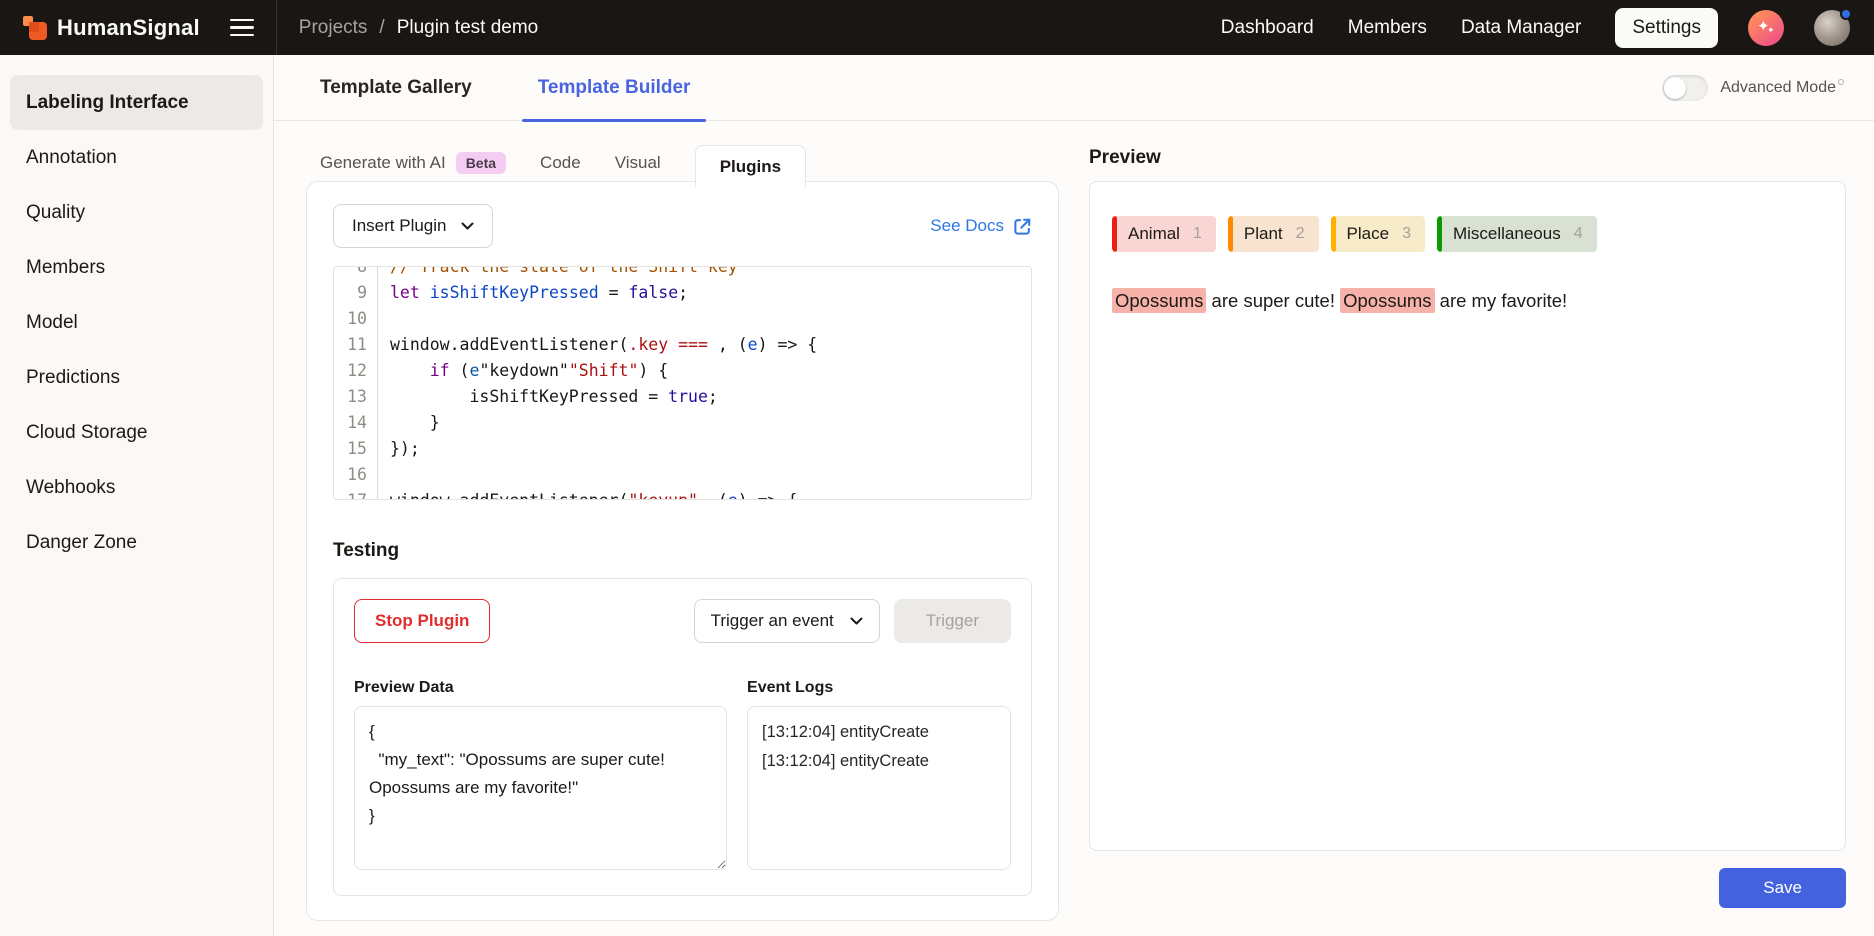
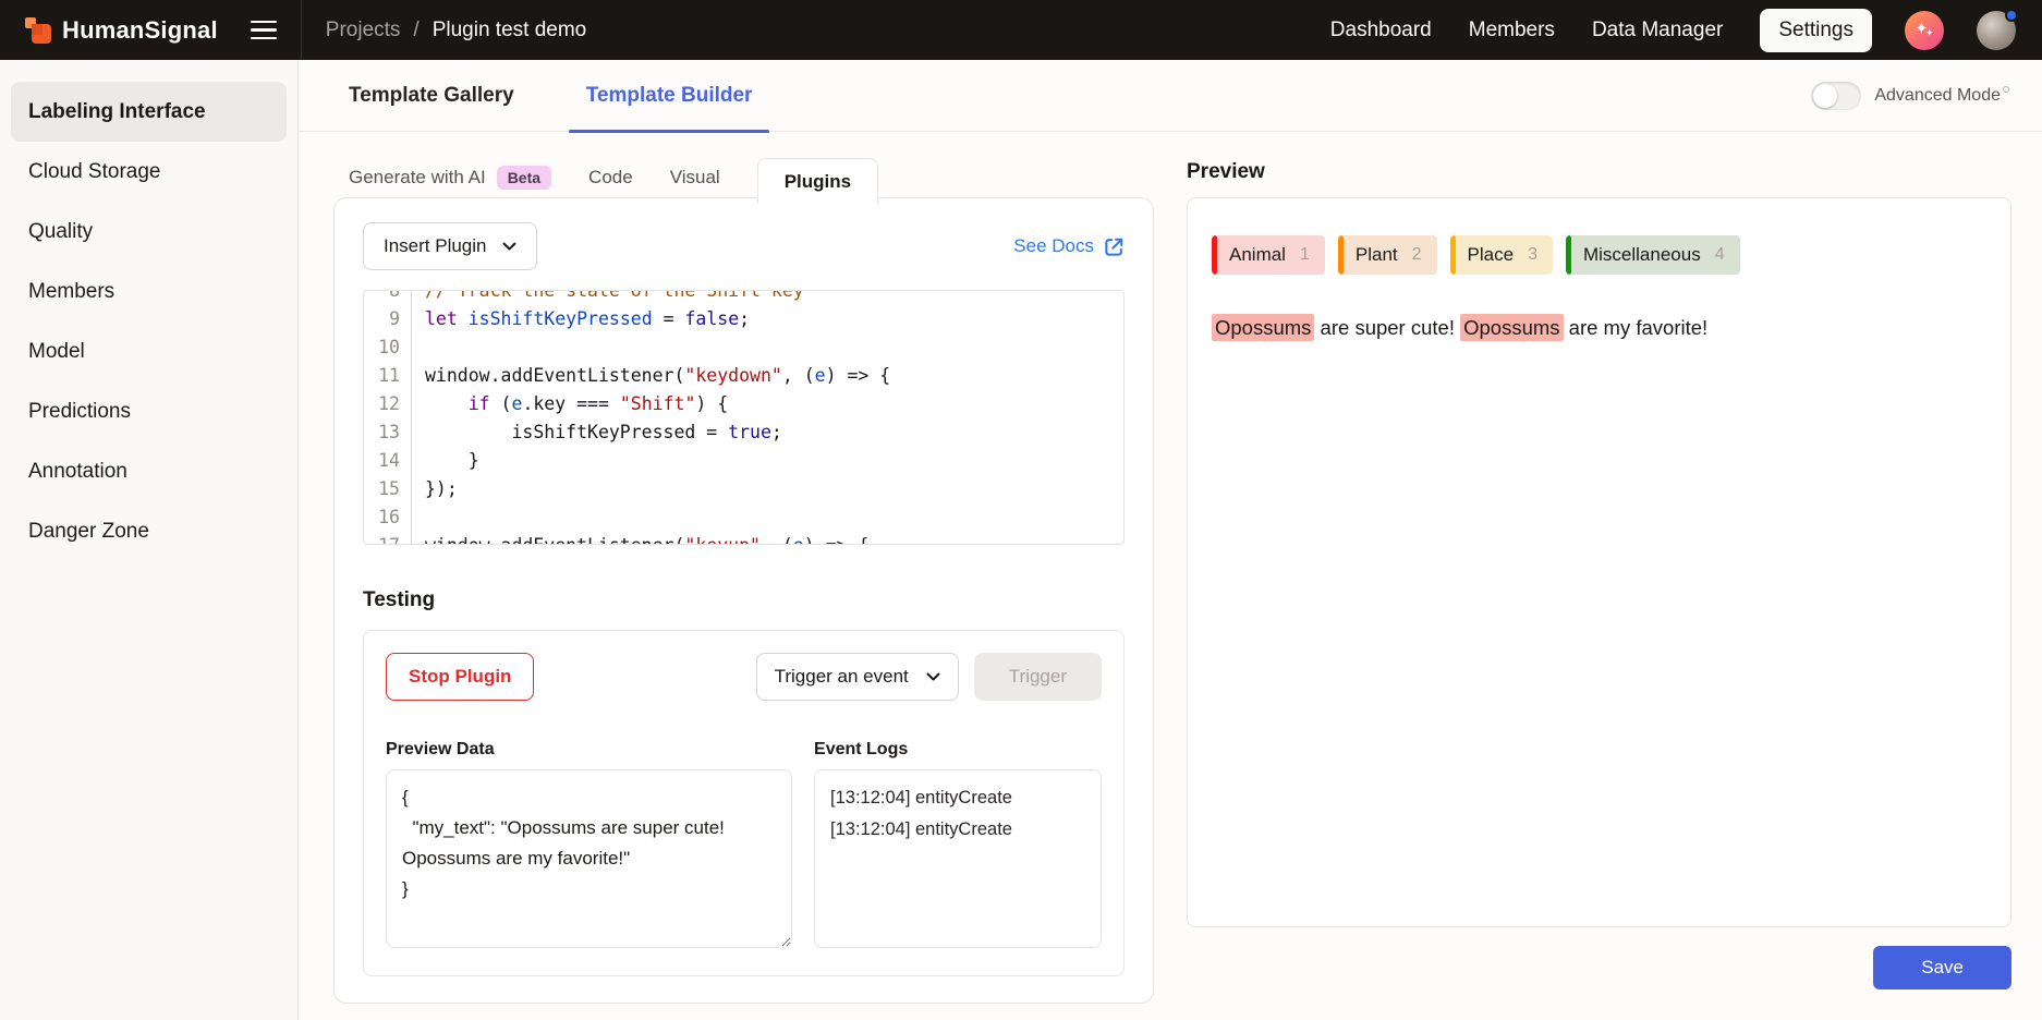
  HumanSignal
  Projects
  /
  Plugin test demo
  Dashboard
  Members
  Data Manager
  Settings
  ✦
  ✦
  Labeling Interface
- Annotation
+ Cloud Storage
  Quality
  Members
  Model
  Predictions
- Cloud Storage
+ Annotation
- Webhooks
  Danger Zone
  Template Gallery
  Template Builder
  Advanced Mode
  Generate with AI
  Beta
  Code
  Visual
  Plugins
  Insert Plugin
  See Docs
  8
  // Track the state of the Shift key
  9
  let isShiftKeyPressed = false;
  10
  11
- window.addEventListener(.key === , (e) => {
+ window.addEventListener("keydown", (e) => {
  12
- if (e"keydown""Shift") {
+ if (e.key === "Shift") {
  13
  isShiftKeyPressed = true;
  14
  }
  15
  });
  16
  Testing
  Stop Plugin
  Trigger an event
  Trigger
  Preview Data
  {
  Event Logs
  [13:12:04] entityCreate
  [13:12:04] entityCreate
  Preview
  Animal
  1
  Plant
  2
  Place
  3
  Miscellaneous
  4
  Opossums are super cute! Opossums are my favorite!
  Save
